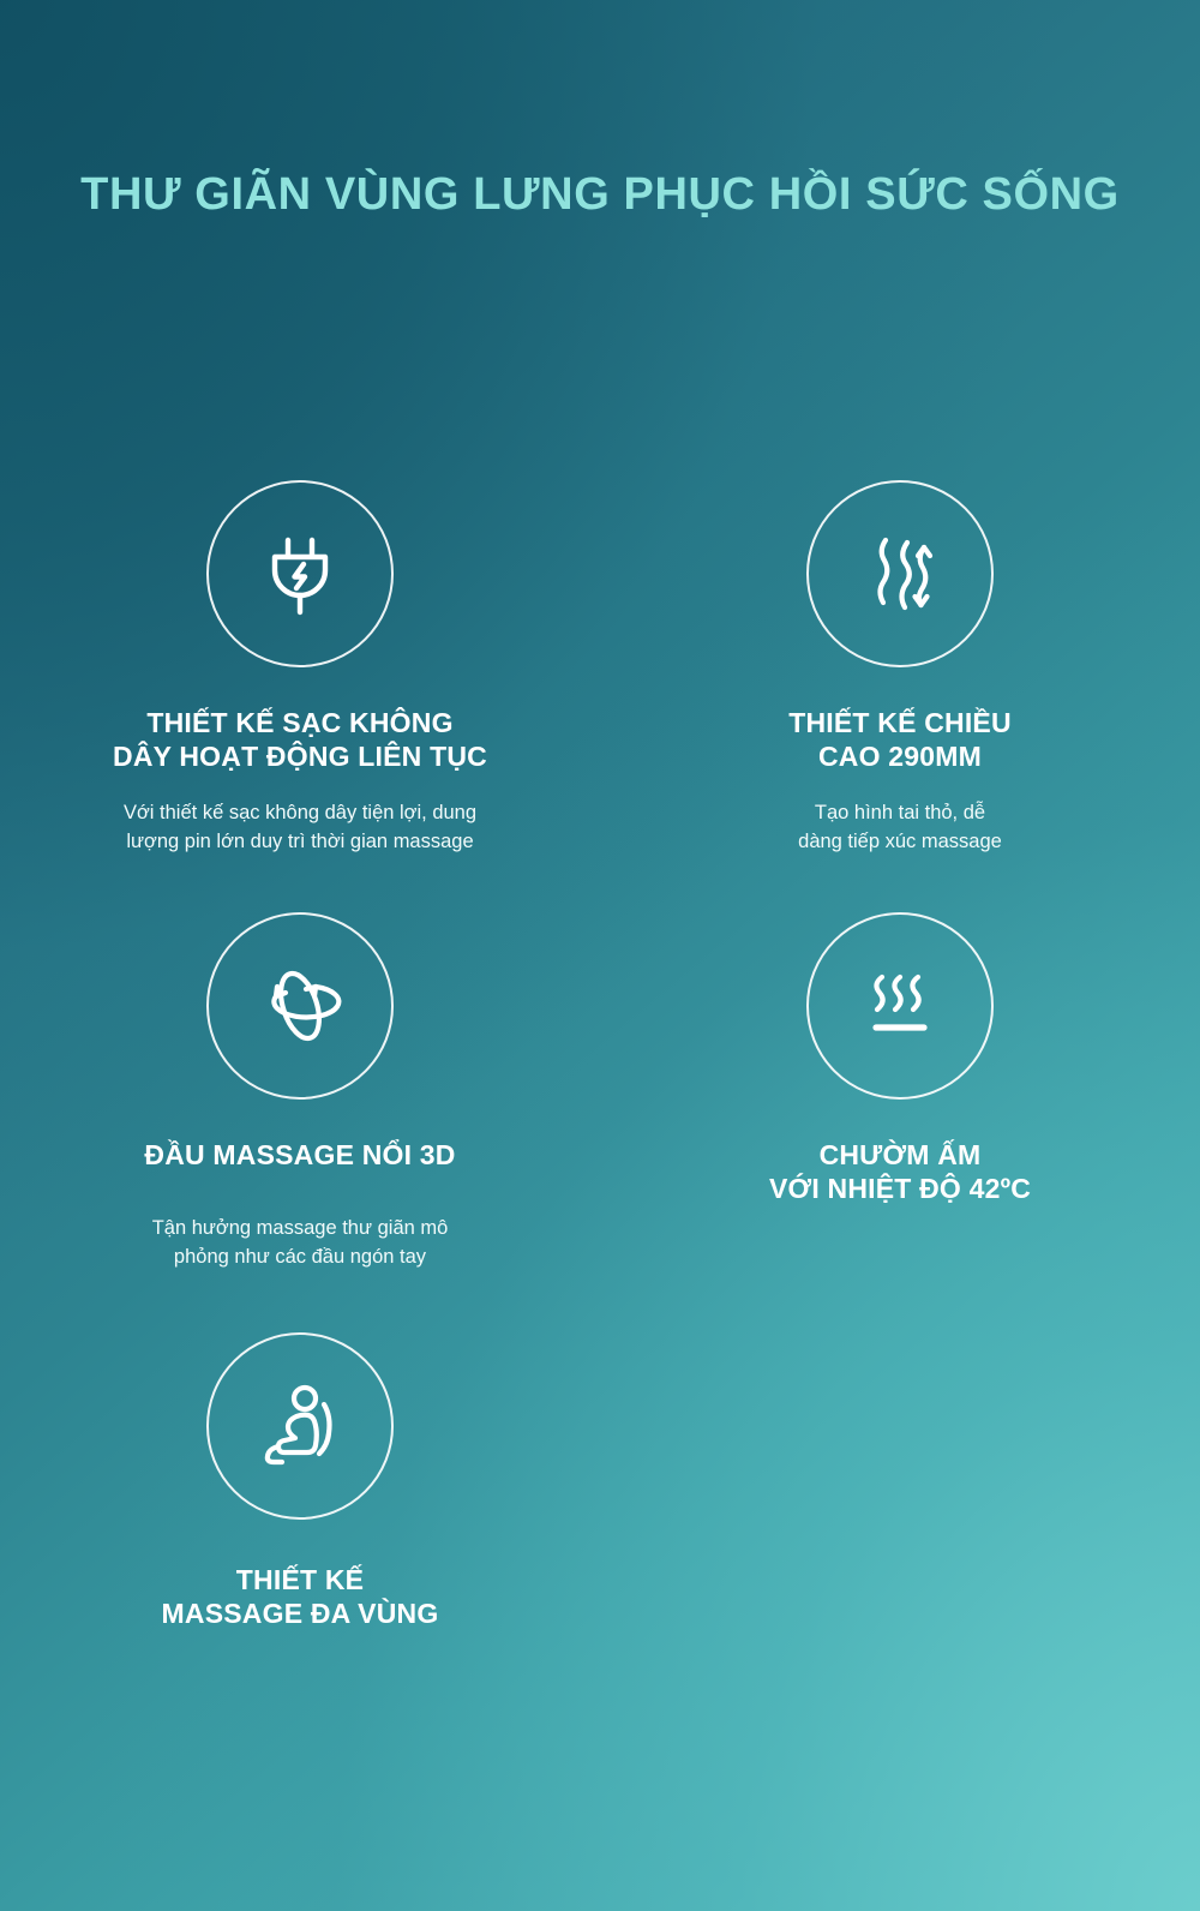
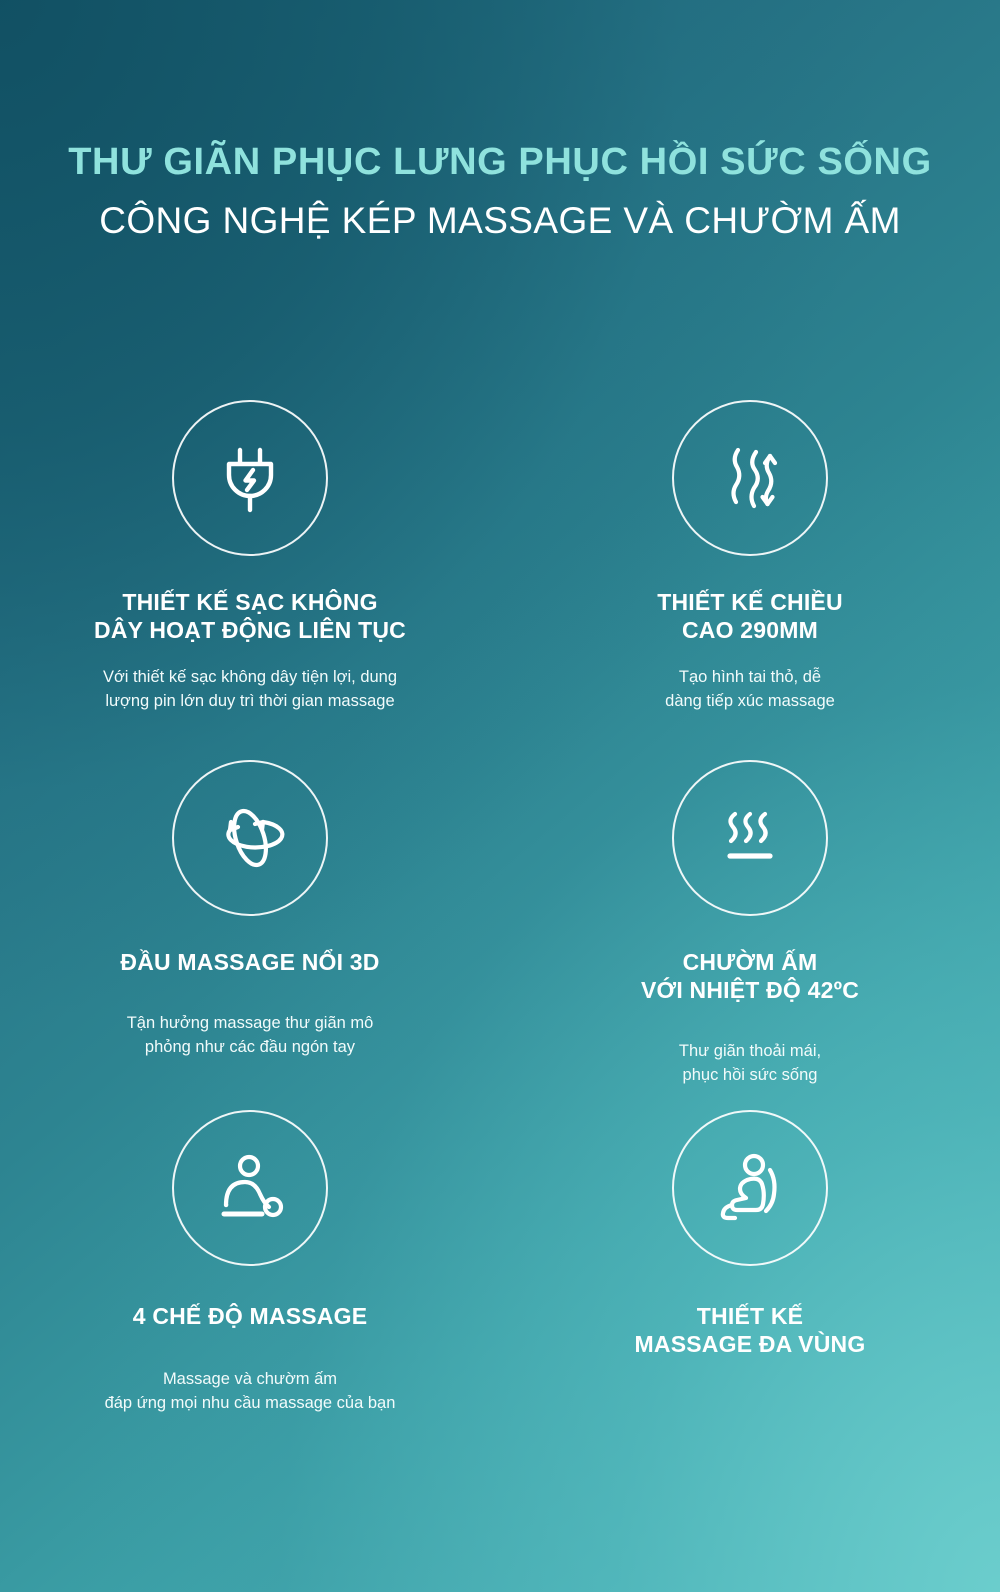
- THƯ GIÃN VÙNG LƯNG PHỤC HỒI SỨC SỐNG
+ THƯ GIÃN PHỤC LƯNG PHỤC HỒI SỨC SỐNG
+ CÔNG NGHỆ KÉP MASSAGE VÀ CHƯỜM ẤM
  THIẾT KẾ SẠC KHÔNG
  DÂY HOẠT ĐỘNG LIÊN TỤC
  Với thiết kế sạc không dây tiện lợi, dung
  lượng pin lớn duy trì thời gian massage
  THIẾT KẾ CHIỀU
  CAO 290MM
  Tạo hình tai thỏ, dễ
  dàng tiếp xúc massage
  ĐẦU MASSAGE NỔI 3D
  Tận hưởng massage thư giãn mô
  phỏng như các đầu ngón tay
  CHƯỜM ẤM
  VỚI NHIỆT ĐỘ 42ºC
+ Thư giãn thoải mái,
+ phục hồi sức sống
+ 4 CHẾ ĐỘ MASSAGE
+ Massage và chườm ấm
+ đáp ứng mọi nhu cầu massage của bạn
  THIẾT KẾ
  MASSAGE ĐA VÙNG
